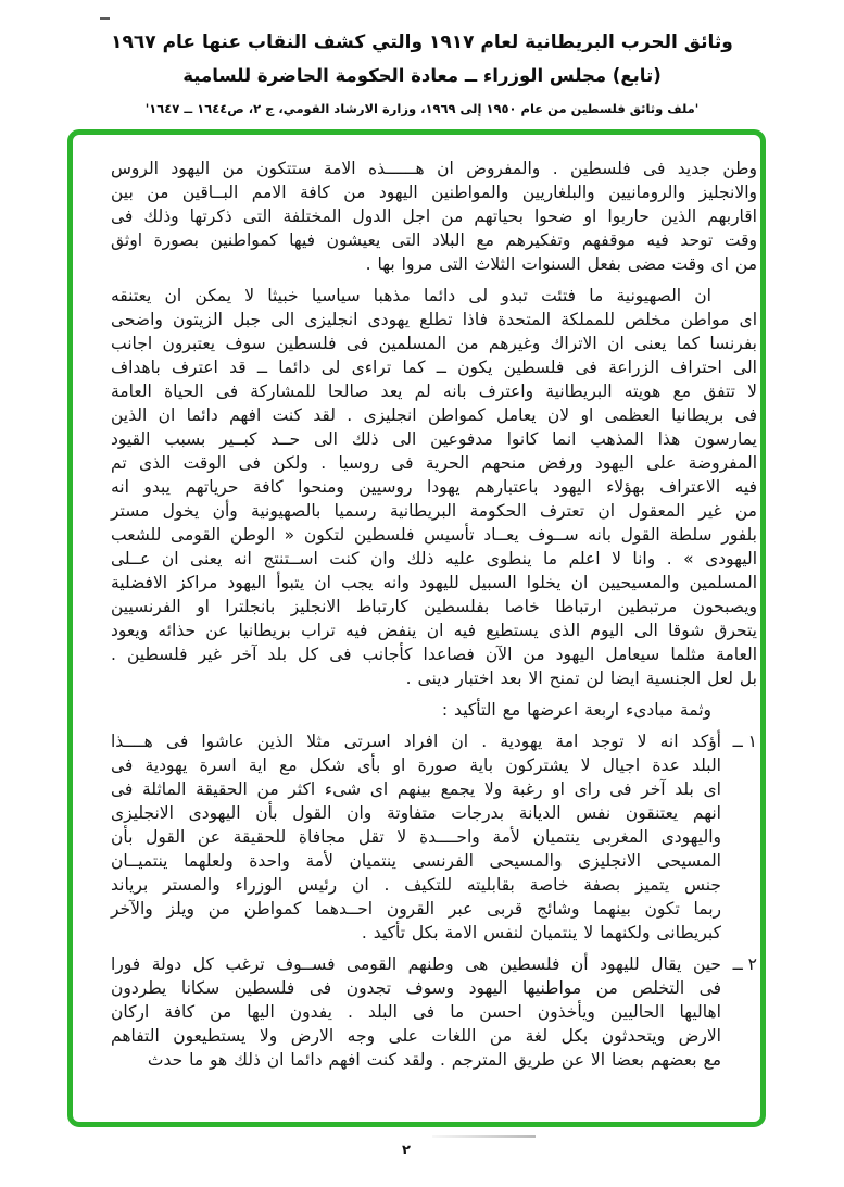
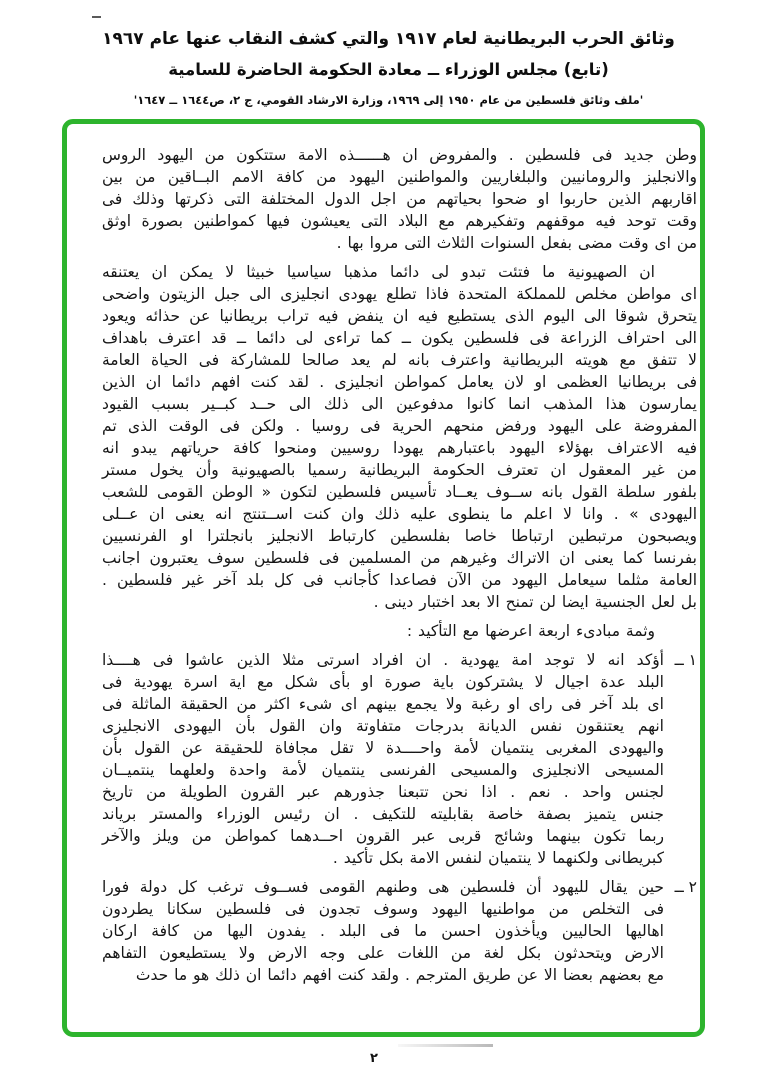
  وثائق الحرب البريطانية لعام ١٩١٧ والتي كشف النقاب عنها عام ١٩٦٧
  (تابع) مجلس الوزراء ــ معادة الحكومة الحاضرة للسامية
  'ملف وثائق فلسطين من عام ١٩٥٠ إلى ١٩٦٩، وزارة الارشاد القومي، ج ٢، ص١٦٤٤ ــ ١٦٤٧'
  وطن جديد فى فلسطين . والمفروض ان هــــــذه الامة ستتكون من اليهود الروس
  والانجليز والرومانيين والبلغاريين والمواطنين اليهود من كافة الامم البــاقين من بين
  اقاربهم الذين حاربوا او ضحوا بحياتهم من اجل الدول المختلفة التى ذكرتها وذلك فى
  وقت توحد فيه موقفهم وتفكيرهم مع البلاد التى يعيشون فيها كمواطنين بصورة اوثق
  من اى وقت مضى بفعل السنوات الثلاث التى مروا بها .
  ان الصهيونية ما فتئت تبدو لى دائما مذهبا سياسيا خبيثا لا يمكن ان يعتنقه
  اى مواطن مخلص للمملكة المتحدة فاذا تطلع يهودى انجليزى الى جبل الزيتون واضحى
- بفرنسا كما يعنى ان الاتراك وغيرهم من المسلمين فى فلسطين سوف يعتبرون اجانب
+ يتحرق شوقا الى اليوم الذى يستطيع فيه ان ينفض فيه تراب بريطانيا عن حذائه ويعود
  الى احتراف الزراعة فى فلسطين يكون ــ كما تراءى لى دائما ــ قد اعترف باهداف
  لا تتفق مع هويته البريطانية واعترف بانه لم يعد صالحا للمشاركة فى الحياة العامة
  فى بريطانيا العظمى او لان يعامل كمواطن انجليزى . لقد كنت افهم دائما ان الذين
  يمارسون هذا المذهب انما كانوا مدفوعين الى ذلك الى حــد كبــير بسبب القيود
  المفروضة على اليهود ورفض منحهم الحرية فى روسيا . ولكن فى الوقت الذى تم
  فيه الاعتراف بهؤلاء اليهود باعتبارهم يهودا روسيين ومنحوا كافة حرياتهم يبدو انه
  من غير المعقول ان تعترف الحكومة البريطانية رسميا بالصهيونية وأن يخول مستر
  بلفور سلطة القول بانه ســوف يعــاد تأسيس فلسطين لتكون « الوطن القومى للشعب
  اليهودى » . وانا لا اعلم ما ينطوى عليه ذلك وان كنت اســتنتج انه يعنى ان عــلى
- المسلمين والمسيحيين ان يخلوا السبيل لليهود وانه يجب ان يتبوأ اليهود مراكز الافضلية
  ويصبحون مرتبطين ارتباطا خاصا بفلسطين كارتباط الانجليز بانجلترا او الفرنسيين
- يتحرق شوقا الى اليوم الذى يستطيع فيه ان ينفض فيه تراب بريطانيا عن حذائه ويعود
+ بفرنسا كما يعنى ان الاتراك وغيرهم من المسلمين فى فلسطين سوف يعتبرون اجانب
  العامة مثلما سيعامل اليهود من الآن فصاعدا كأجانب فى كل بلد آخر غير فلسطين .
  بل لعل الجنسية ايضا لن تمنح الا بعد اختبار دينى .
  وثمة مبادىء اربعة اعرضها مع التأكيد :
  ١ ــ
  أؤكد انه لا توجد امة يهودية . ان افراد اسرتى مثلا الذين عاشوا فى هــــذا
  البلد عدة اجيال لا يشتركون باية صورة او بأى شكل مع اية اسرة يهودية فى
  اى بلد آخر فى راى او رغبة ولا يجمع بينهم اى شىء اكثر من الحقيقة الماثلة فى
  انهم يعتنقون نفس الديانة بدرجات متفاوتة وان القول بأن اليهودى الانجليزى
  واليهودى المغربى ينتميان لأمة واحــــدة لا تقل مجافاة للحقيقة عن القول بأن
  المسيحى الانجليزى والمسيحى الفرنسى ينتميان لأمة واحدة ولعلهما ينتميــان
+ لجنس واحد . نعم . اذا نحن تتبعنا جذورهم عبر القرون الطويلة من تاريخ
  جنس يتميز بصفة خاصة بقابليته للتكيف . ان رئيس الوزراء والمستر برياند
  ربما تكون بينهما وشائج قربى عبر القرون احــدهما كمواطن من ويلز والآخر
  كبريطانى ولكنهما لا ينتميان لنفس الامة بكل تأكيد .
  ٢ ــ
  حين يقال لليهود أن فلسطين هى وطنهم القومى فســوف ترغب كل دولة فورا
  فى التخلص من مواطنيها اليهود وسوف تجدون فى فلسطين سكانا يطردون
  اهاليها الحاليين ويأخذون احسن ما فى البلد . يفدون اليها من كافة اركان
  الارض ويتحدثون بكل لغة من اللغات على وجه الارض ولا يستطيعون التفاهم
  مع بعضهم بعضا الا عن طريق المترجم . ولقد كنت افهم دائما ان ذلك هو ما حدث
  ٢
